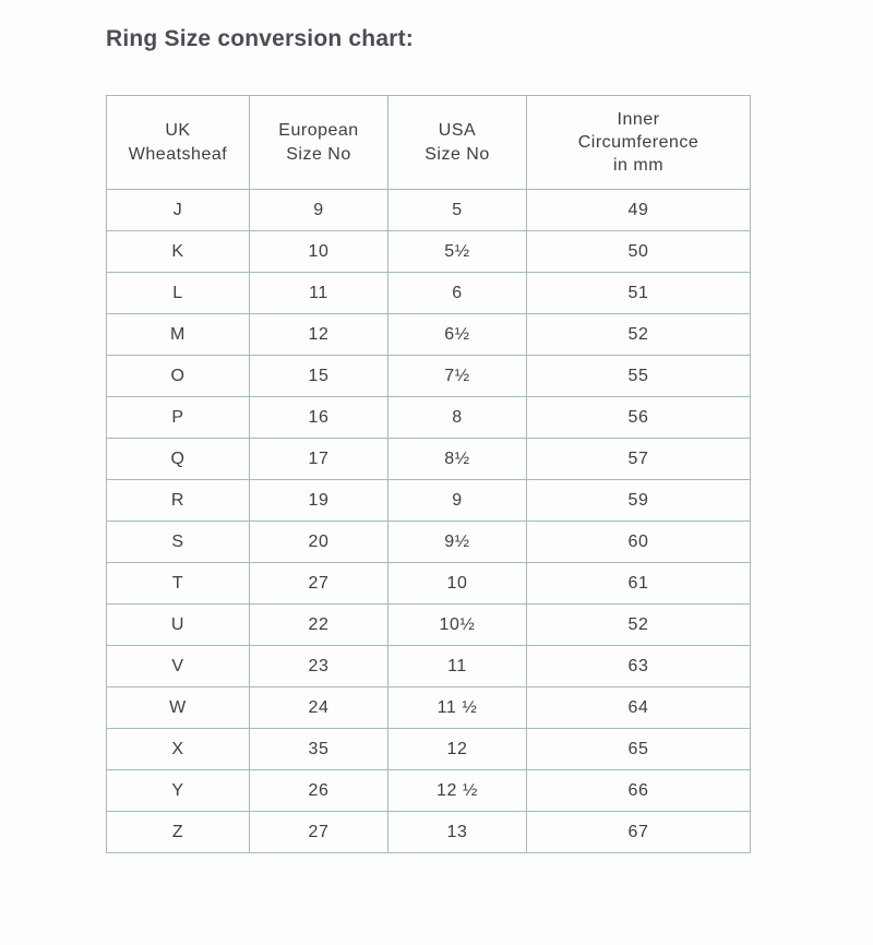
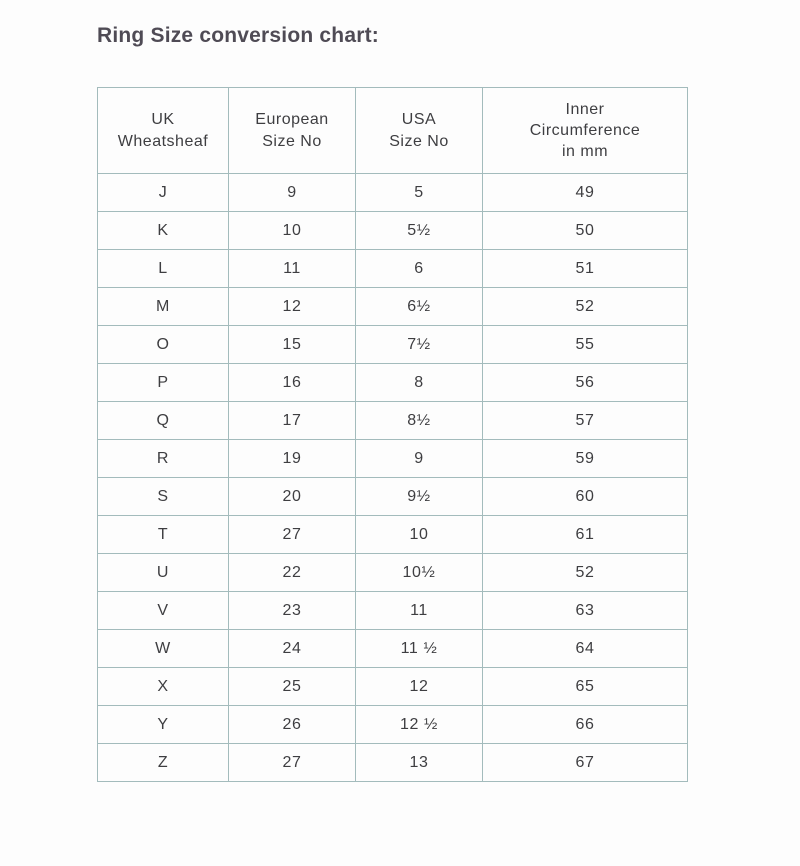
  Ring Size conversion chart:
  UK Wheatsheaf	European Size No	USA Size No	Inner Circumference in mm
  J	9	5	49
  K	10	5½	50
  L	11	6	51
  M	12	6½	52
  O	15	7½	55
  P	16	8	56
  Q	17	8½	57
  R	19	9	59
  S	20	9½	60
  T	27	10	61
  U	22	10½	52
  V	23	11	63
  W	24	11 ½	64
- X	35	12	65
+ X	25	12	65
  Y	26	12 ½	66
  Z	27	13	67
